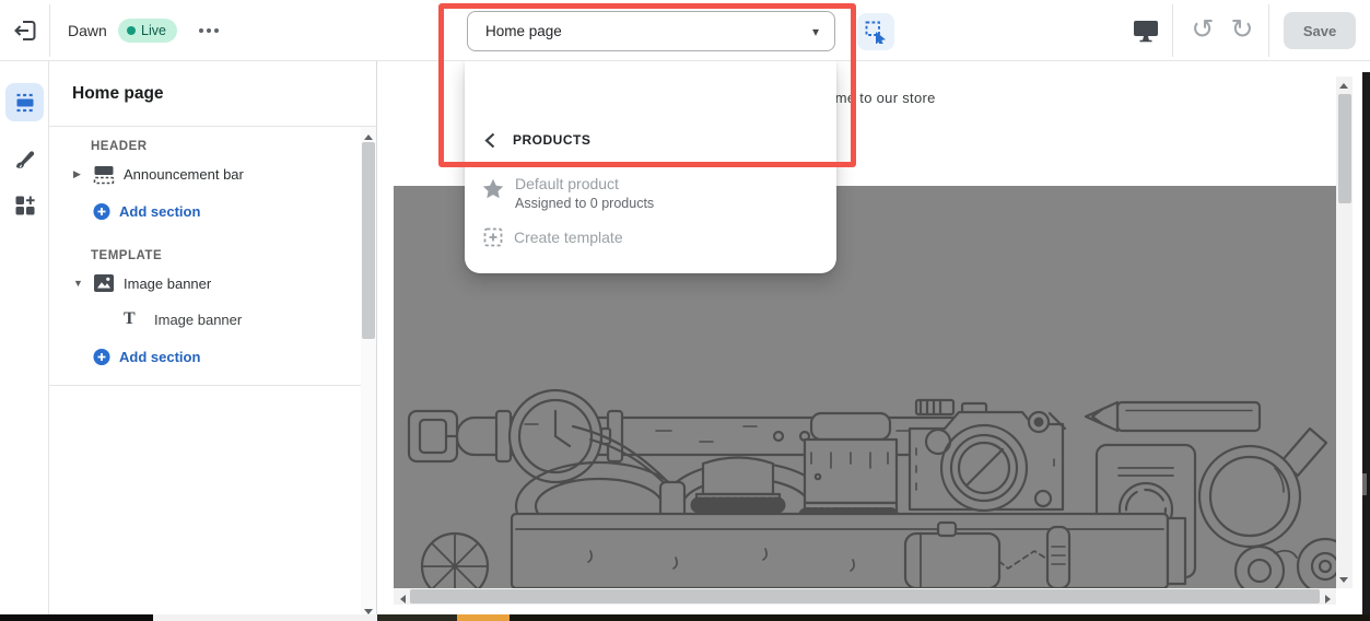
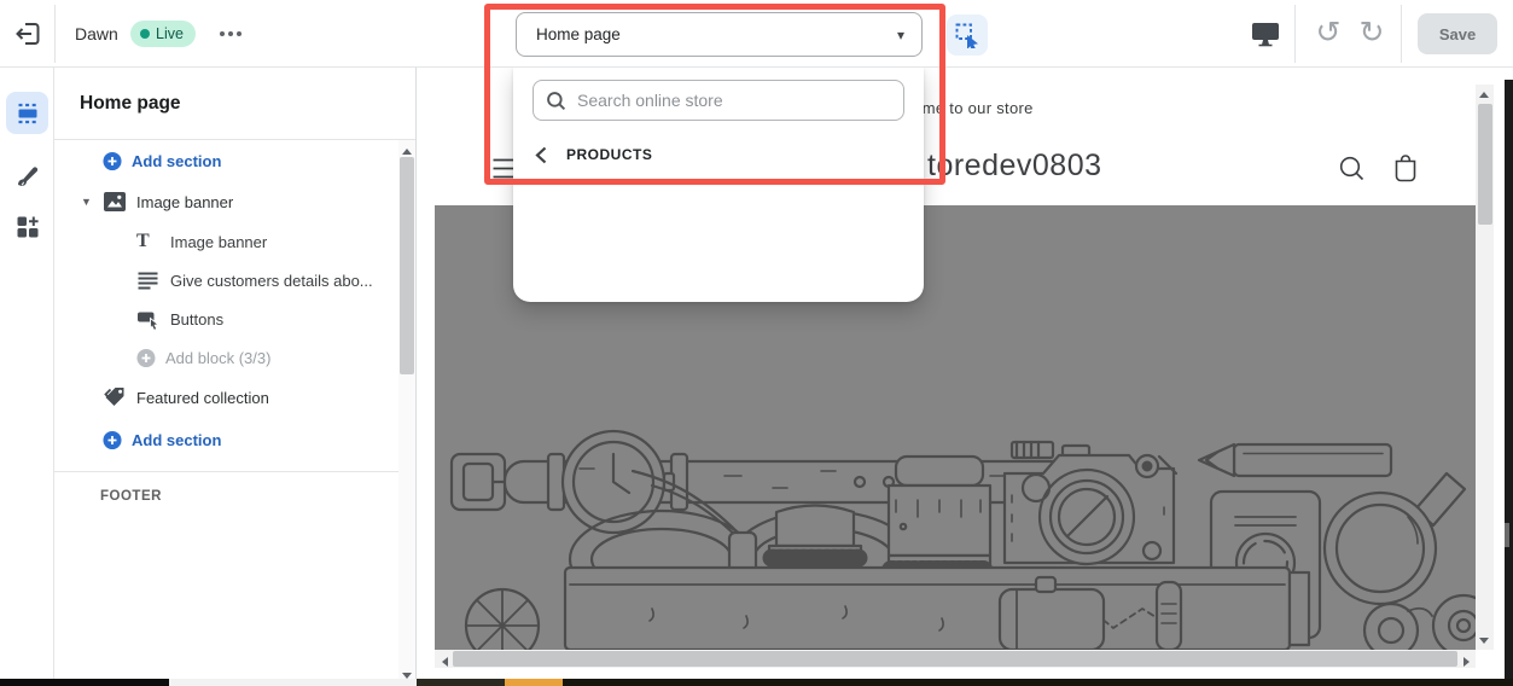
  Dawn
  Live
  Home page
  ▾
  ↺
  ↻
  Save
  Home page
- HEADER
- ▶
- Announcement bar
  Add section
- TEMPLATE
  ▼
  Image banner
  T
  Image banner
+ Give customers details abo...
+ Buttons
+ Add block (3/3)
+ Featured collection
  Add section
+ FOOTER
  me to our store
+ toredev0803
+ Search online store
  PRODUCTS
- Default product
- Assigned to 0 products
- Create template
